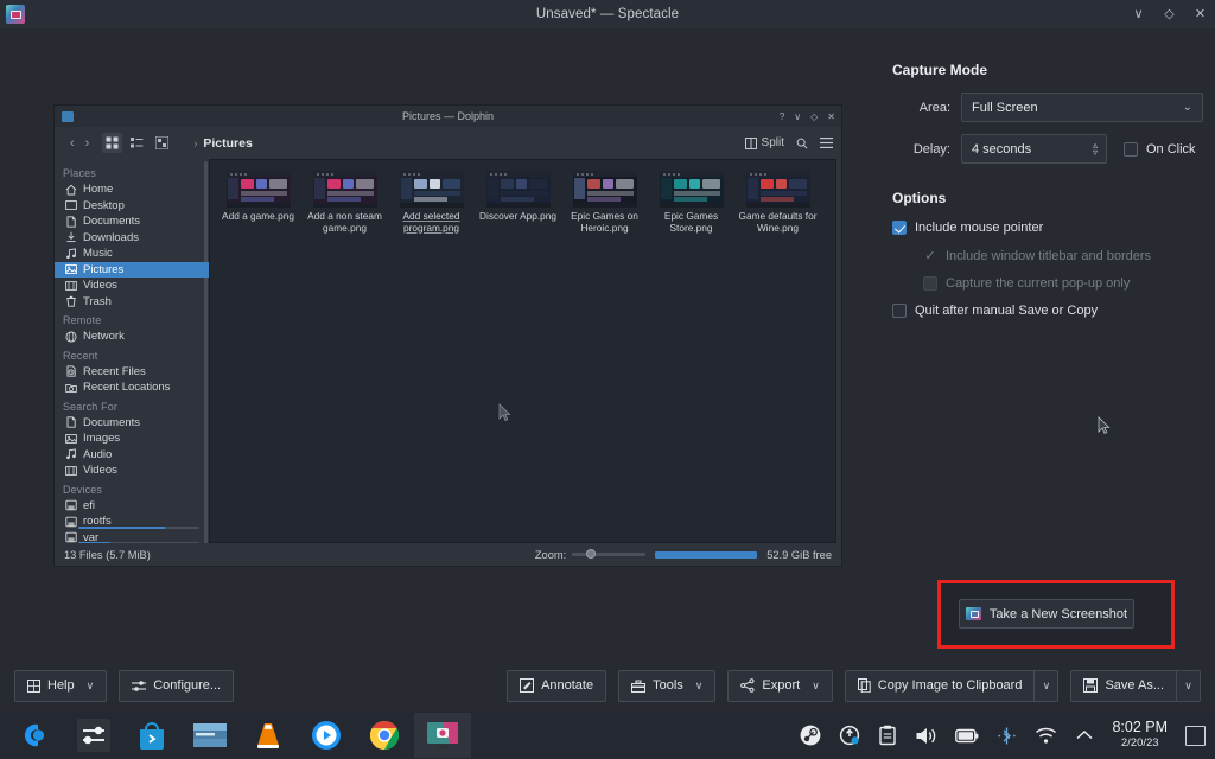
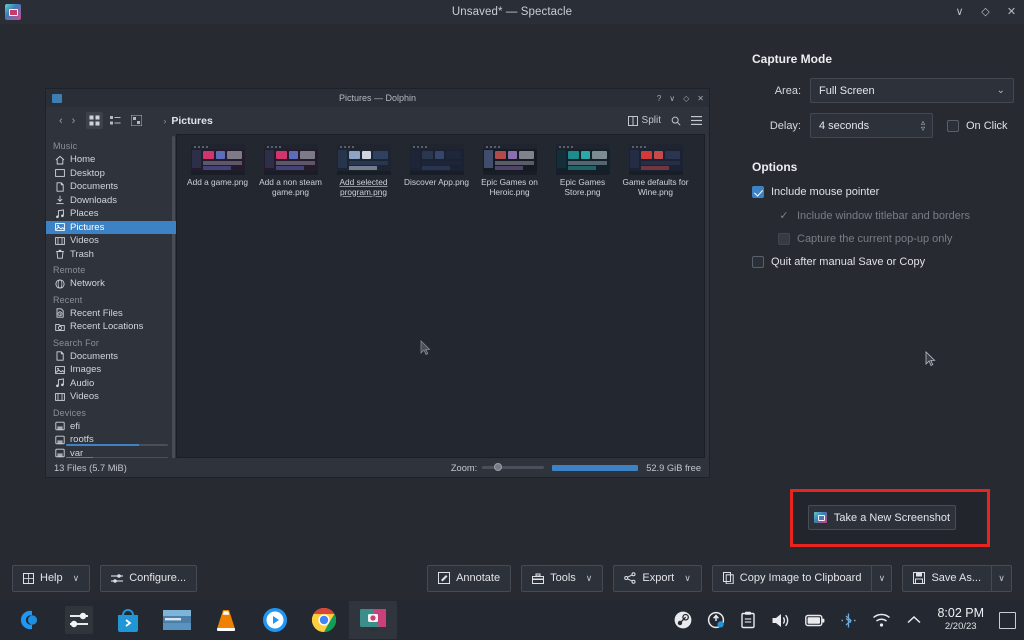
  Unsaved* — Spectacle
  ∨
  ◇
  ✕
  Pictures — Dolphin
  ?
  ∨
  ◇
  ✕
  ‹
  ›
  ›
  Pictures
  Split
- Places
+ Music
  Home
  Desktop
  Documents
  Downloads
- Music
+ Places
  Pictures
  Videos
  Trash
  Remote
  Network
  Recent
  Recent Files
  Recent Locations
  Search For
  Documents
  Images
  Audio
  Videos
  Devices
  efi
  rootfs
  var
  Add a game.png
  Add a non steam game.png
  Add selected program.png
  Discover App.png
  Epic Games on Heroic.png
  Epic Games Store.png
  Game defaults for Wine.png
  13 Files (5.7 MiB)
  Zoom:
  52.9 GiB free
  Capture Mode
  Area:
  Full Screen
  ⌄
  Delay:
  4 seconds
  ▵
  ▿
  On Click
  Options
  Include mouse pointer
  ✓
  Include window titlebar and borders
  Capture the current pop-up only
  Quit after manual Save or Copy
  Take a New Screenshot
  Help
  ∨
  Configure...
  Annotate
  Tools
  ∨
  Export
  ∨
  Copy Image to Clipboard
  ∨
  Save As...
  ∨
  8:02 PM
  2/20/23
